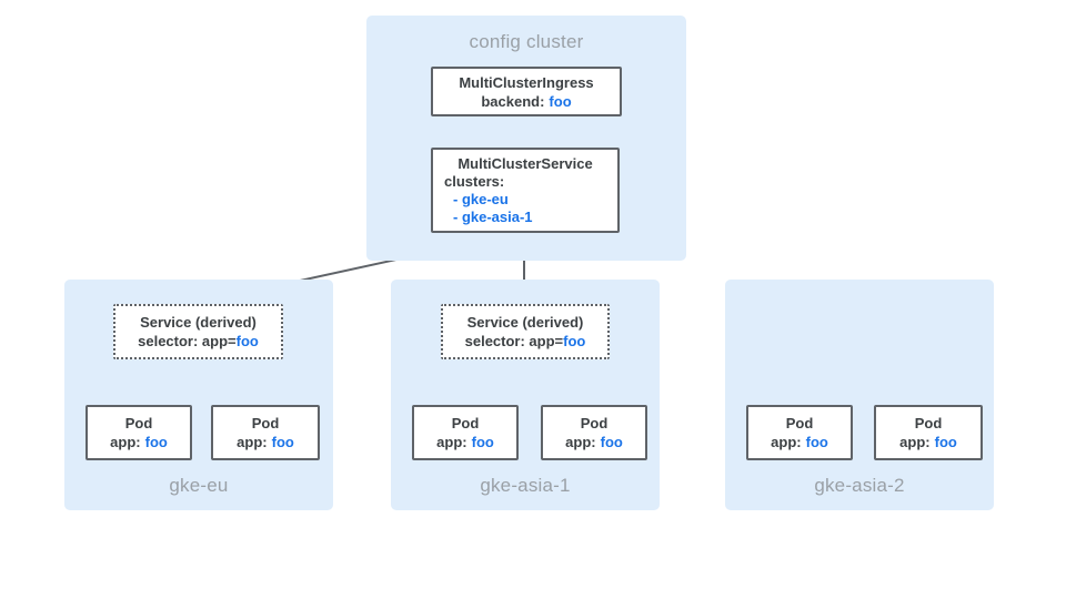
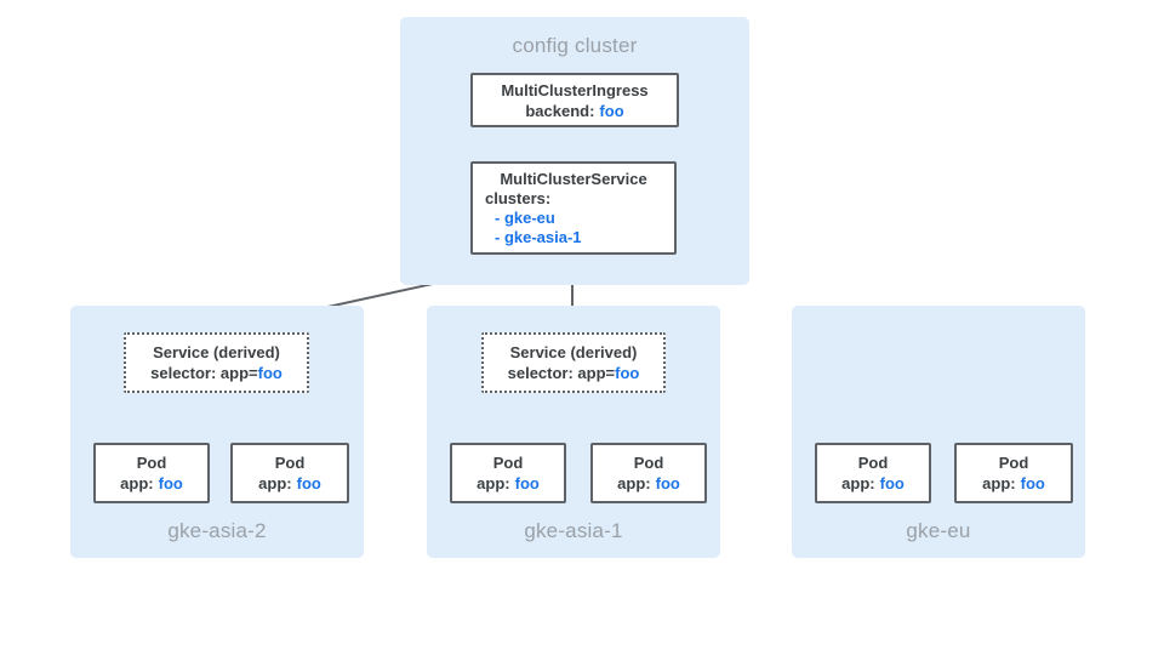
  config cluster
  MultiClusterIngress
  backend: foo
  MultiClusterService
  clusters:
  - gke-eu
  - gke-asia-1
  Service (derived)
  selector: app=foo
  Pod
  app: foo
  Pod
  app: foo
- gke-eu
+ gke-asia-2
  Service (derived)
  selector: app=foo
  Pod
  app: foo
  Pod
  app: foo
  gke-asia-1
  Pod
  app: foo
  Pod
  app: foo
- gke-asia-2
+ gke-eu
